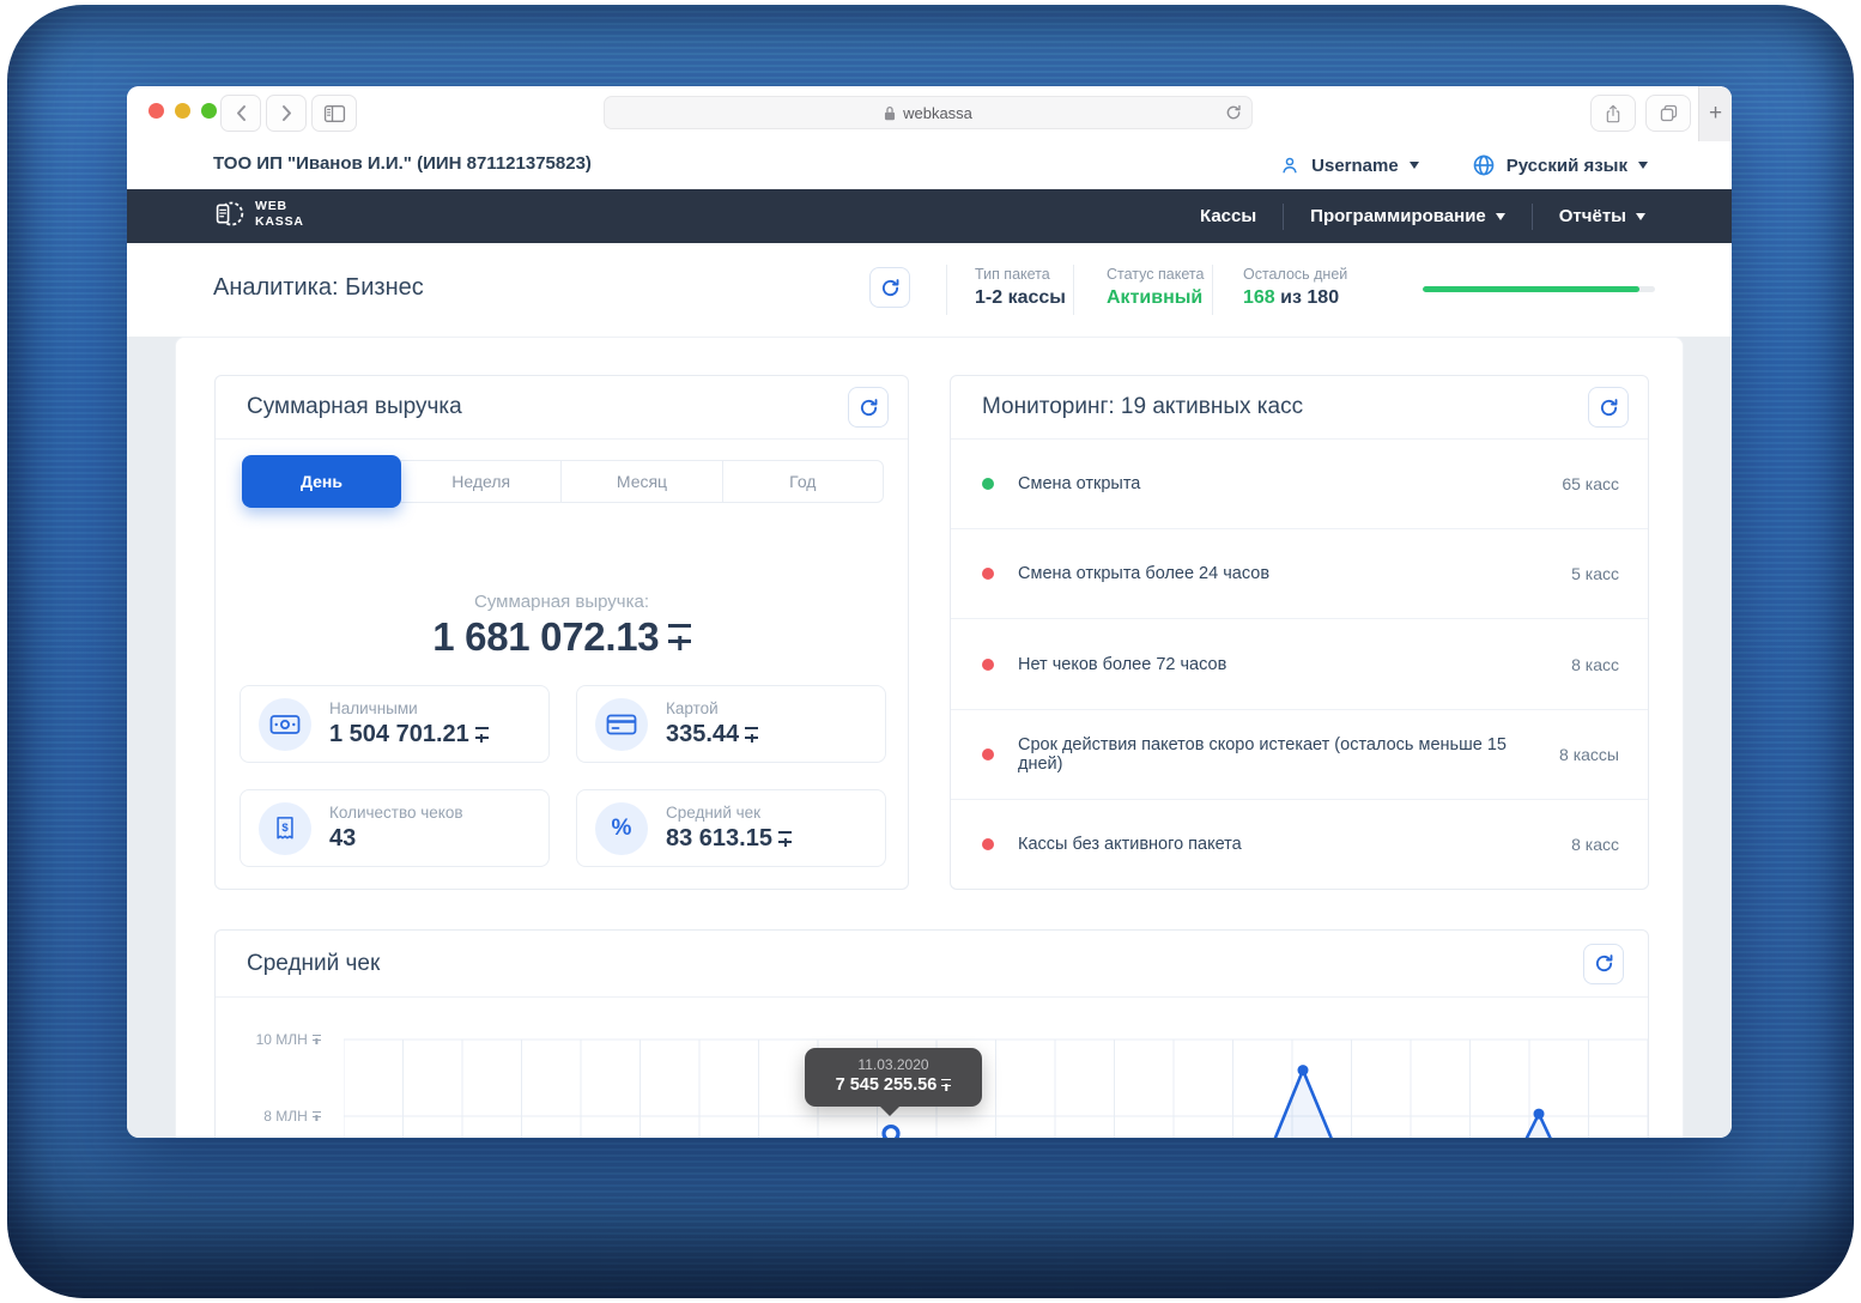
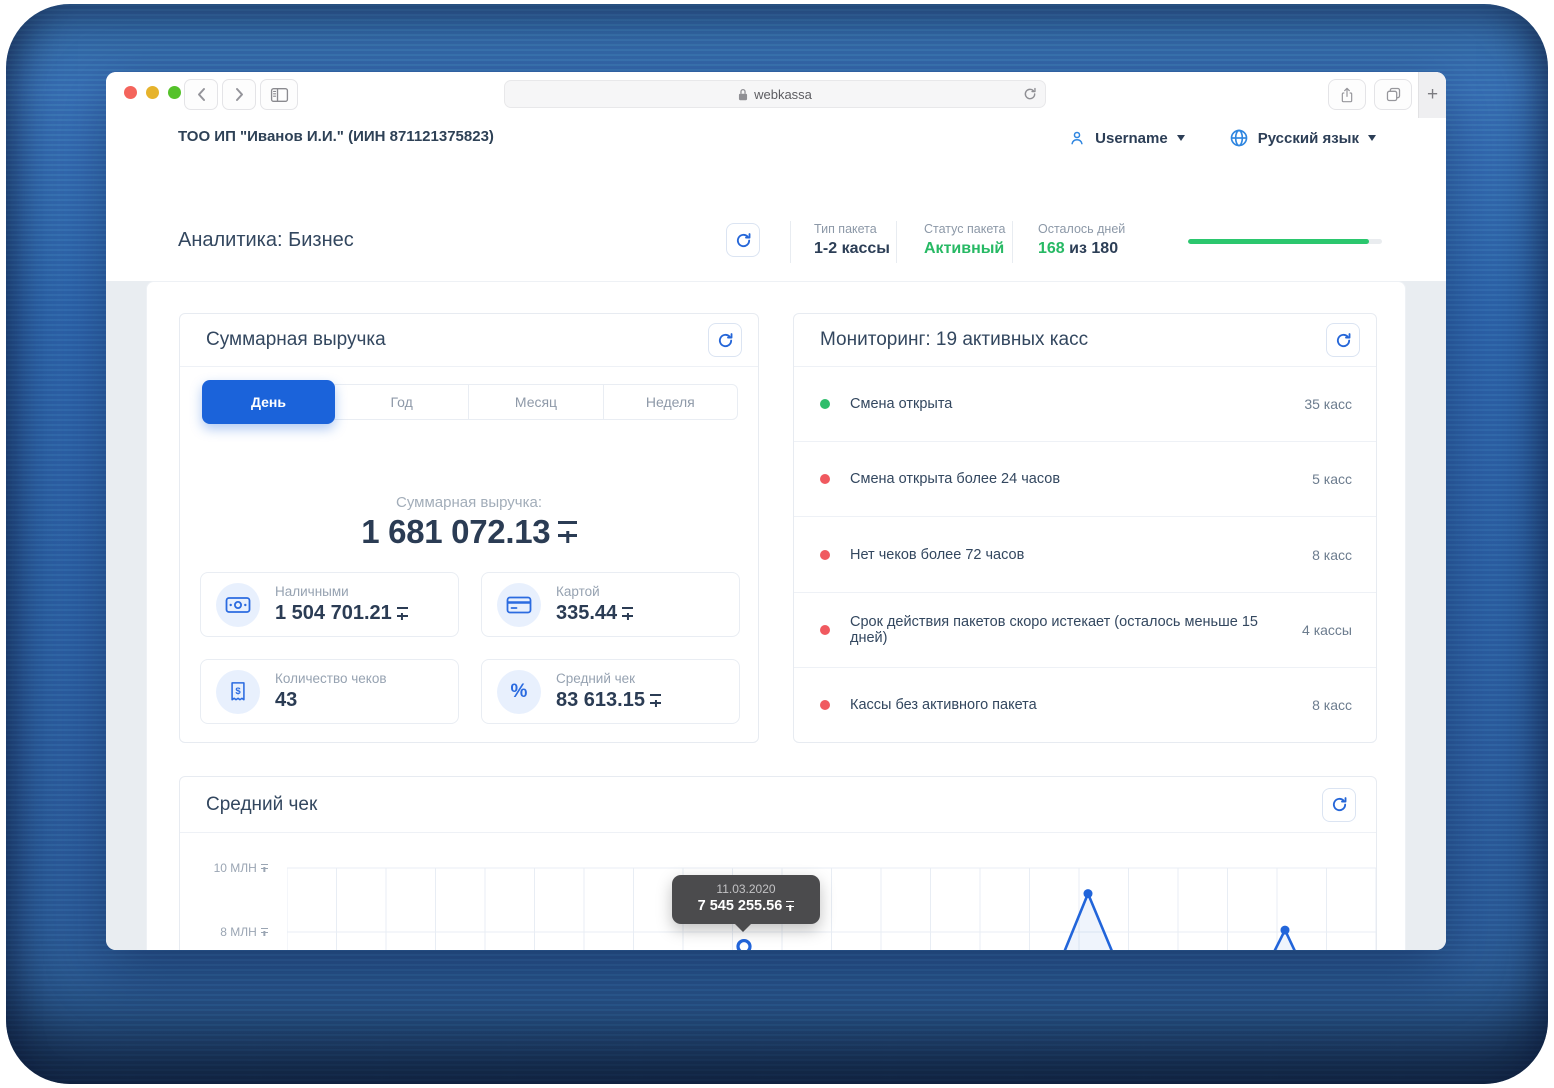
  webkassa
  +
  ТОО ИП "Иванов И.И." (ИИН 871121375823)
  Username
  Русский язык
- WEB
- KASSA
- Кассы
- Программирование
- Отчёты
  Аналитика: Бизнес
  Тип пакета
  1-2 кассы
  Статус пакета
  Активный
  Осталось дней
  168 из 180
  Суммарная выручка
  День
- Неделя
+ Год
  Месяц
- Год
+ Неделя
  Суммарная выручка:
  1 681 072.13
  Наличными
  1 504 701.21
  Картой
  335.44
  $
  Количество чеков
  43
  %
  Средний чек
  83 613.15
  Мониторинг: 19 активных касс
  Смена открыта
- 65 касс
+ 35 касс
  Смена открыта более 24 часов
  5 касс
  Нет чеков более 72 часов
  8 касс
  Срок действия пакетов скоро истекает (осталось меньше 15 дней)
- 8 кассы
+ 4 кассы
  Кассы без активного пакета
  8 касс
  Средний чек
  10 МЛН
  8 МЛН
  11.03.2020
  7 545 255.56
